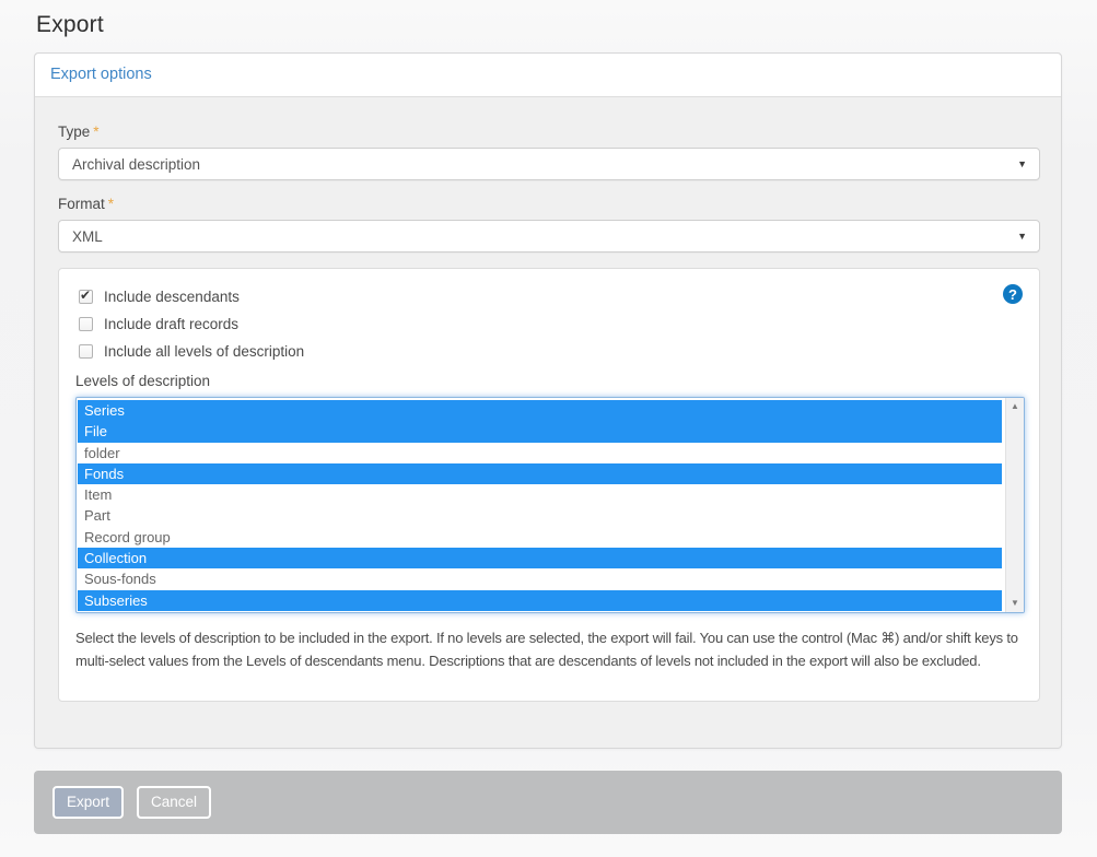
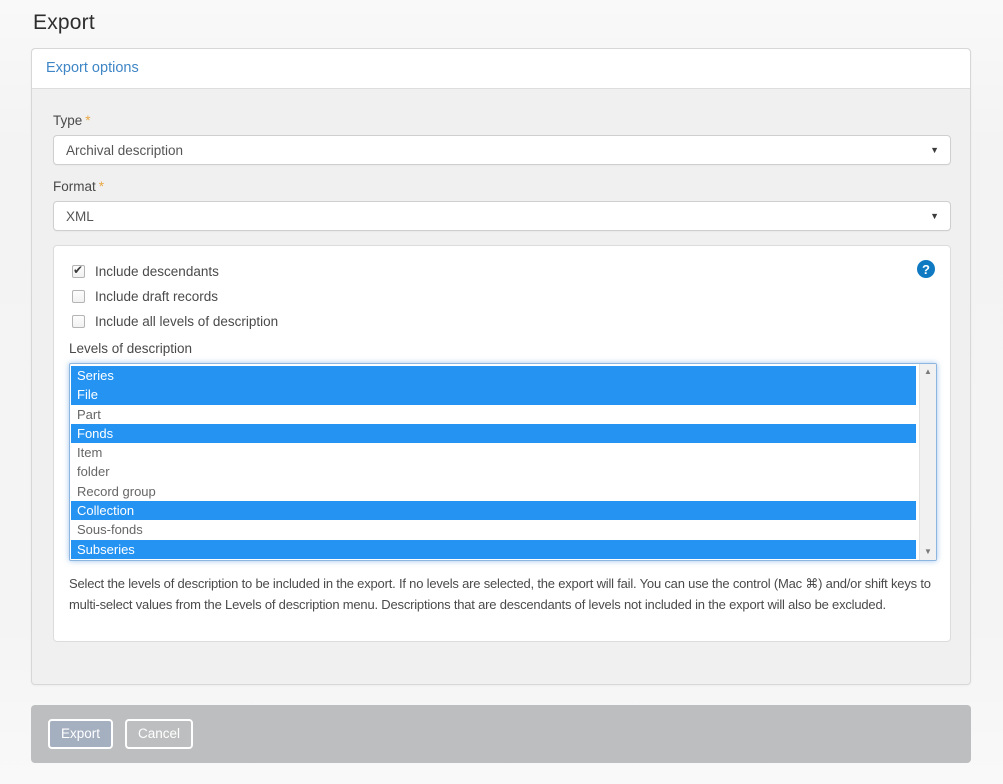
  Export
  Export options
  Type *
  Archival description
  ▼
  Format *
  XML
  ▼
  ?
  Include descendants
  Include draft records
  Include all levels of description
  Levels of description
  Series
  File
- folder
+ Part
  Fonds
  Item
- Part
+ folder
  Record group
  Collection
  Sous-fonds
  Subseries
  ▲
  ▼
- Select the levels of description to be included in the export. If no levels are selected, the export will fail. You can use the control (Mac ⌘) and/or shift keys to multi-select values from the Levels of descendants menu. Descriptions that are descendants of levels not included in the export will also be excluded.
+ Select the levels of description to be included in the export. If no levels are selected, the export will fail. You can use the control (Mac ⌘) and/or shift keys to multi-select values from the Levels of description menu. Descriptions that are descendants of levels not included in the export will also be excluded.
  Export
  Cancel
